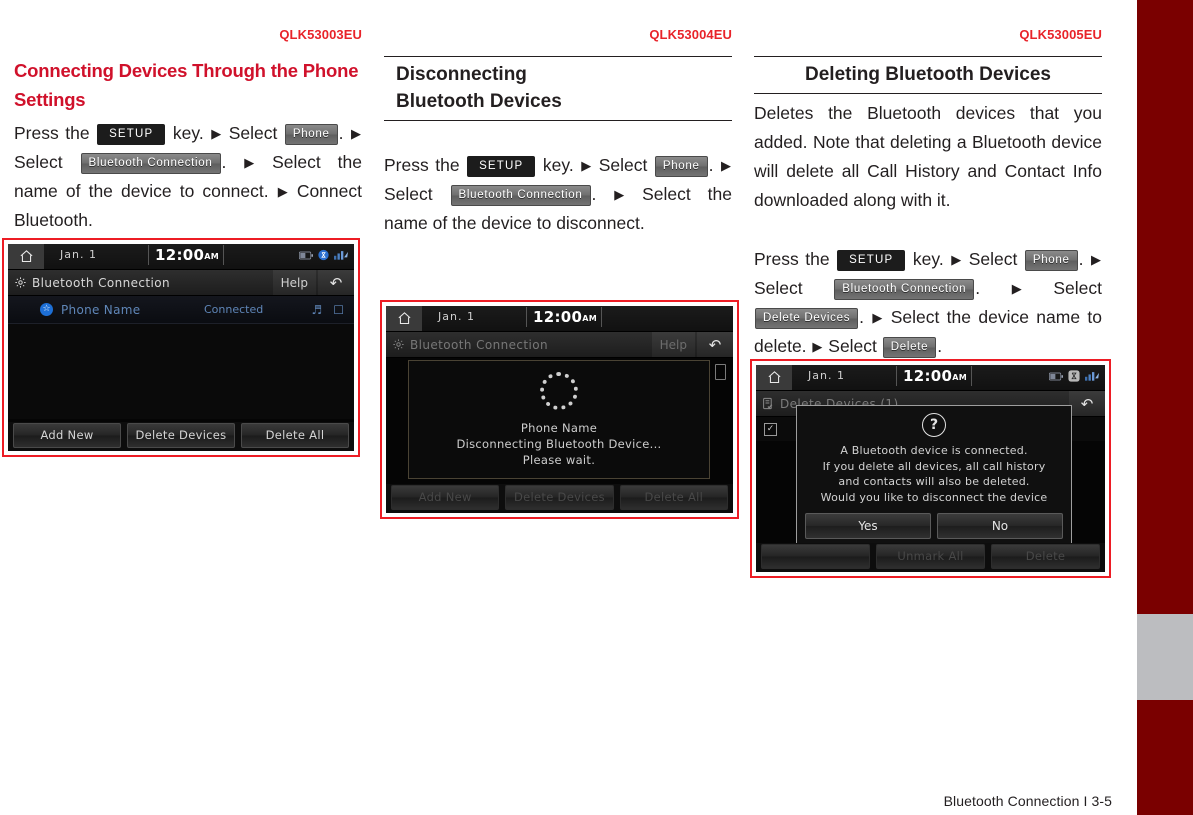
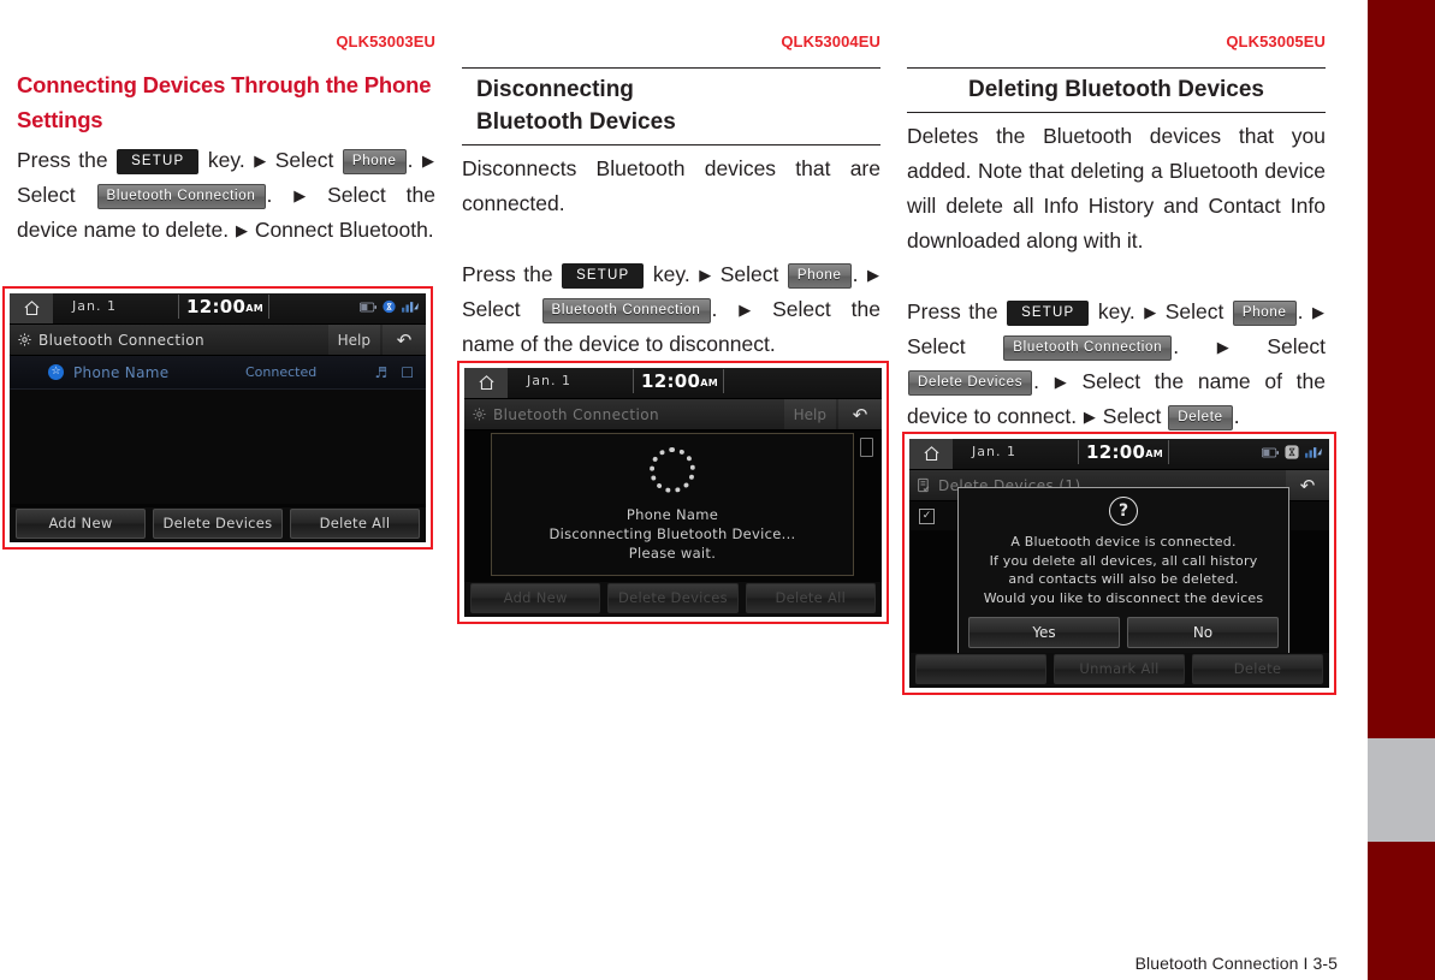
  QLK53003EU
  Connecting Devices Through the Phone Settings
- Press the SETUP key. ▶ Select Phone . ▶ Select Bluetooth Connection . ▶ Select the name of the device to connect. ▶ Connect Bluetooth.
+ Press the SETUP key. ▶ Select Phone . ▶ Select Bluetooth Connection . ▶ Select the device name to delete. ▶ Connect Bluetooth.
  Jan. 1
  12:00AM
  Bluetooth Connection
  Help
  ↶
  ☆
  Phone Name
  Connected
  ♬
  ☐
  Add New
  Delete Devices
  Delete All
  QLK53004EU
  Disconnecting
  Bluetooth Devices
+ Disconnects Bluetooth devices that are connected.
  Press the SETUP key. ▶ Select Phone . ▶ Select Bluetooth Connection . ▶ Select the name of the device to disconnect.
  Jan. 1
  12:00AM
  Bluetooth Connection
  Help
  ↶
  Phone Name
  Disconnecting Bluetooth Device...
  Please wait.
  Add New
  Delete Devices
  Delete All
  QLK53005EU
  Deleting Bluetooth Devices
- Deletes the Bluetooth devices that you added. Note that deleting a Bluetooth device will delete all Call History and Contact Info downloaded along with it.
+ Deletes the Bluetooth devices that you added. Note that deleting a Bluetooth device will delete all Info History and Contact Info downloaded along with it.
- Press the SETUP key. ▶ Select Phone . ▶ Select Bluetooth Connection . ▶ Select Delete Devices . ▶ Select the device name to delete. ▶ Select Delete .
+ Press the SETUP key. ▶ Select Phone . ▶ Select Bluetooth Connection . ▶ Select Delete Devices . ▶ Select the name of the device to connect. ▶ Select Delete .
  Jan. 1
  12:00AM
  Delete Devices (1)
  ↶
  ✓
  ?
  A Bluetooth device is connected.
  If you delete all devices, all call history
  and contacts will also be deleted.
- Would you like to disconnect the device
+ Would you like to disconnect the devices
  Yes
  No
  Unmark All
  Delete
  Bluetooth Connection I 3-5
